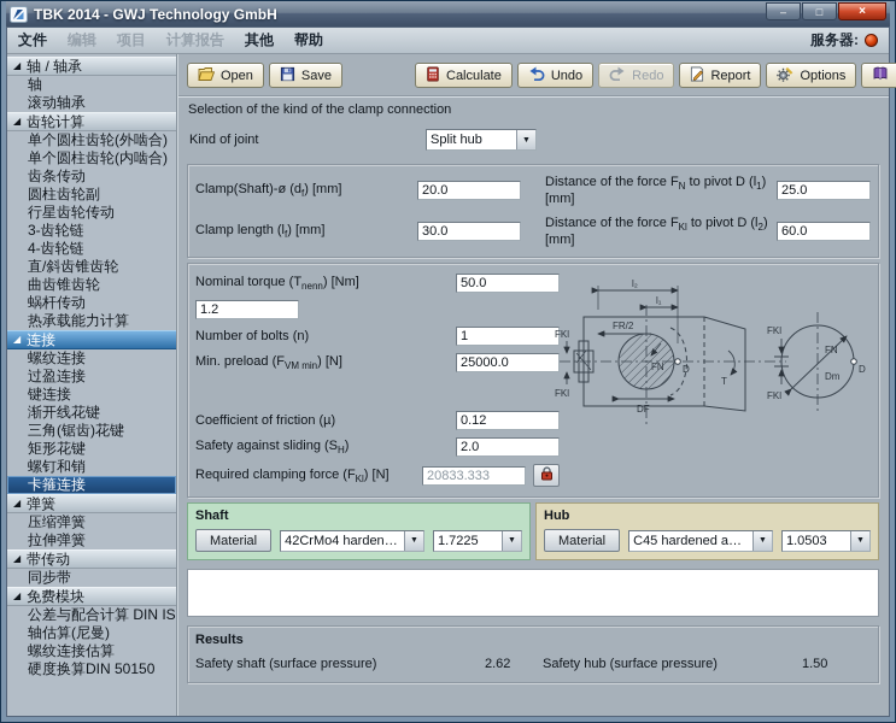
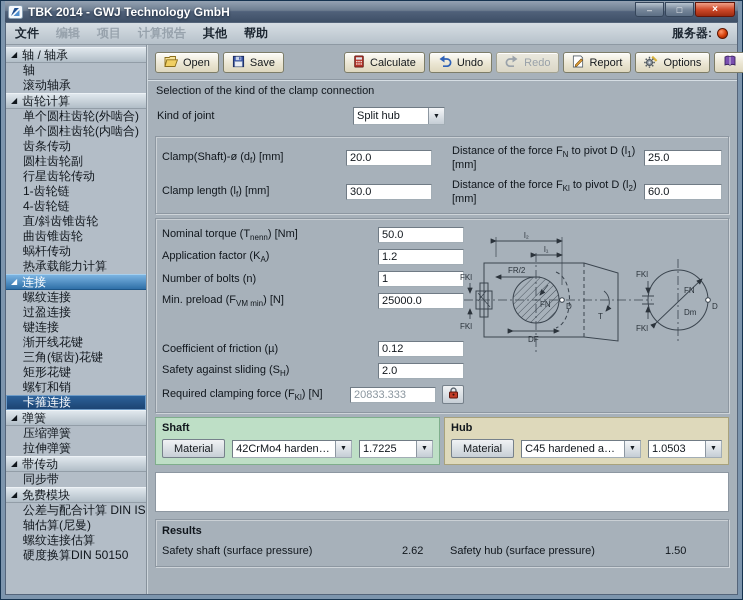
  TBK 2014 - GWJ Technology GmbH
  –
  □
  ×
  文件
  编辑
  项目
  计算报告
  其他
  帮助
  服务器:
  ◢
  轴 / 轴承
  轴
  滚动轴承
  ◢
  齿轮计算
  单个圆柱齿轮(外啮合)
  单个圆柱齿轮(内啮合)
  齿条传动
  圆柱齿轮副
  行星齿轮传动
- 3-齿轮链
+ 1-齿轮链
  4-齿轮链
  直/斜齿锥齿轮
  曲齿锥齿轮
  蜗杆传动
  热承载能力计算
  ◢
  连接
  螺纹连接
  过盈连接
  键连接
  渐开线花键
  三角(锯齿)花键
  矩形花键
  螺钉和销
  卡箍连接
  ◢
  弹簧
  压缩弹簧
  拉伸弹簧
  ◢
  带传动
  同步带
  ◢
  免费模块
  公差与配合计算 DIN IS
  轴估算(尼曼)
  螺纹连接估算
  硬度换算DIN 50150
  Open
  Save
  Calculate
  Undo
  Redo
  Report
  Options
  Selection of the kind of the clamp connection
  Kind of joint
  Split hub
  Clamp(Shaft)-ø (df) [mm]
  20.0
  Distance of the force FN to pivot D (l1) [mm]
  25.0
  Clamp length (lf) [mm]
  30.0
  Distance of the force FKl to pivot D (l2) [mm]
  60.0
  Nominal torque (Tnenn) [Nm]
  50.0
+ Application factor (KA)
  1.2
  Number of bolts (n)
  1
  Min. preload (FVM min) [N]
  25000.0
  Coefficient of friction (µ)
  0.12
  Safety against sliding (SH)
  2.0
  Required clamping force (FKl) [N]
  20833.333
  l₂
  l₁
  FR/2
  FKl
  FKl
  FN
  D
  DF
  T
  FKl
  FKl
  FN
  Dm
  D
  Shaft
  Material
  1.7225
  Hub
  Material
  1.0503
  Results
  Safety shaft (surface pressure)
  2.62
  Safety hub (surface pressure)
  1.50
